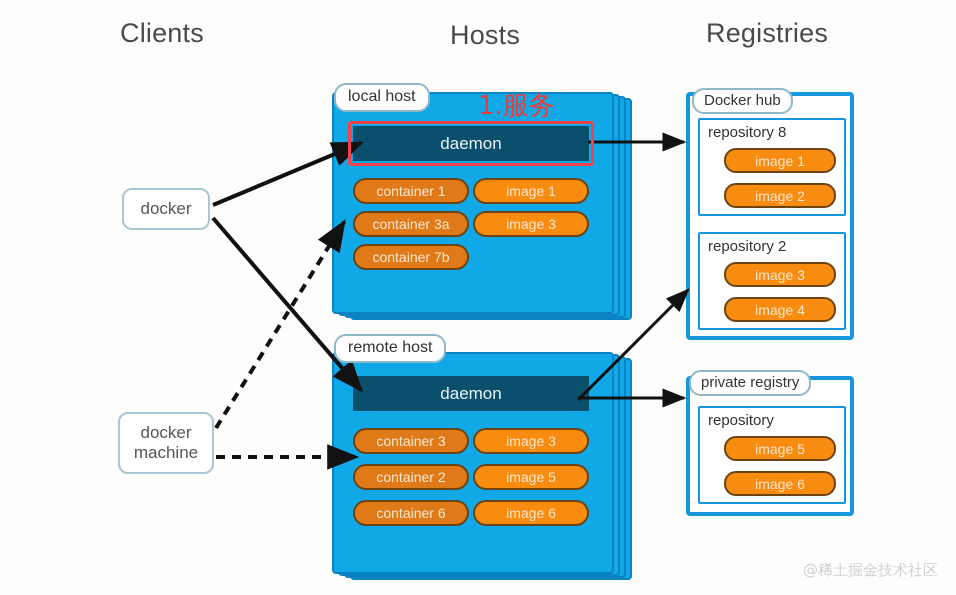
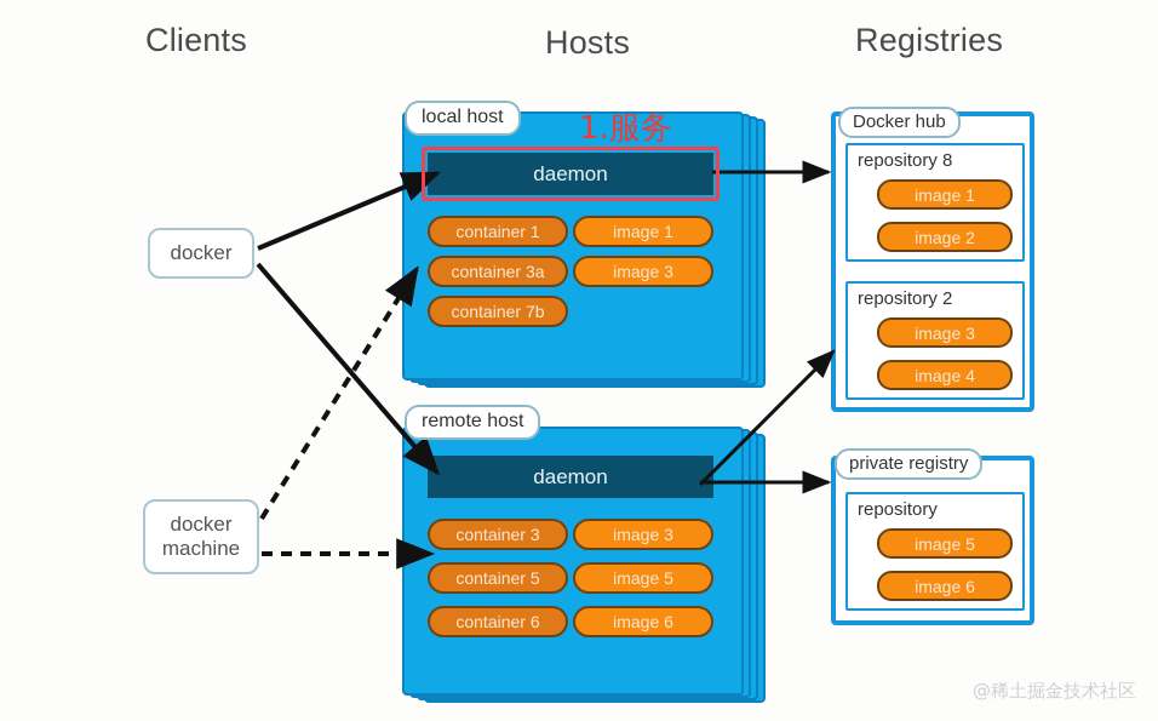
  Clients
  Hosts
  Registries
  docker
  docker
  machine
  daemon
  container 1
  container 3a
  container 7b
  image 1
  image 3
  local host
  1.服务
  daemon
  container 3
- container 2
+ container 5
  container 6
  image 3
  image 5
  image 6
  remote host
  repository 8
  image 1
  image 2
  repository 2
  image 3
  image 4
  Docker hub
  repository
  image 5
  image 6
  private registry
  @稀土掘金技术社区
